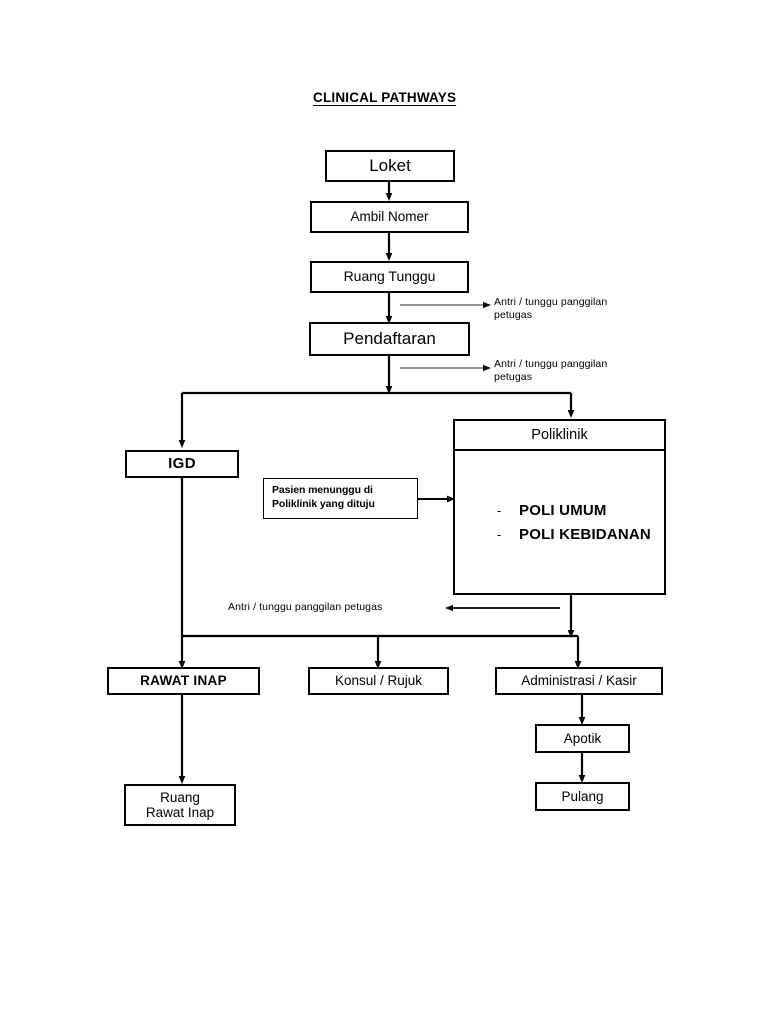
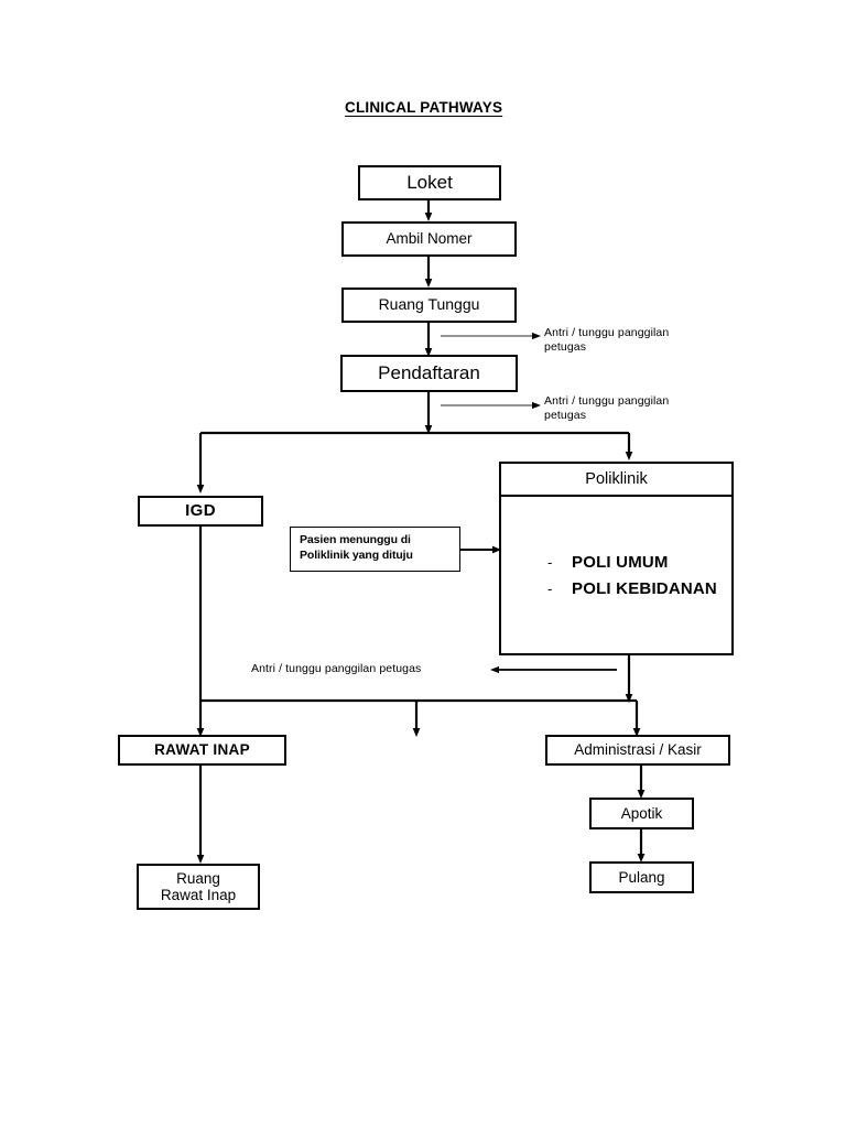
  CLINICAL PATHWAYS
  Loket
  Ambil Nomer
  Ruang Tunggu
  Pendaftaran
  Antri / tunggu panggilan
  petugas
  Antri / tunggu panggilan
  petugas
  IGD
  Poliklinik
  -
  POLI UMUM
  -
  POLI KEBIDANAN
  Pasien menunggu di
  Poliklinik yang dituju
  Antri / tunggu panggilan petugas
  RAWAT INAP
- Konsul / Rujuk
  Administrasi / Kasir
  Ruang
  Rawat Inap
  Apotik
  Pulang
